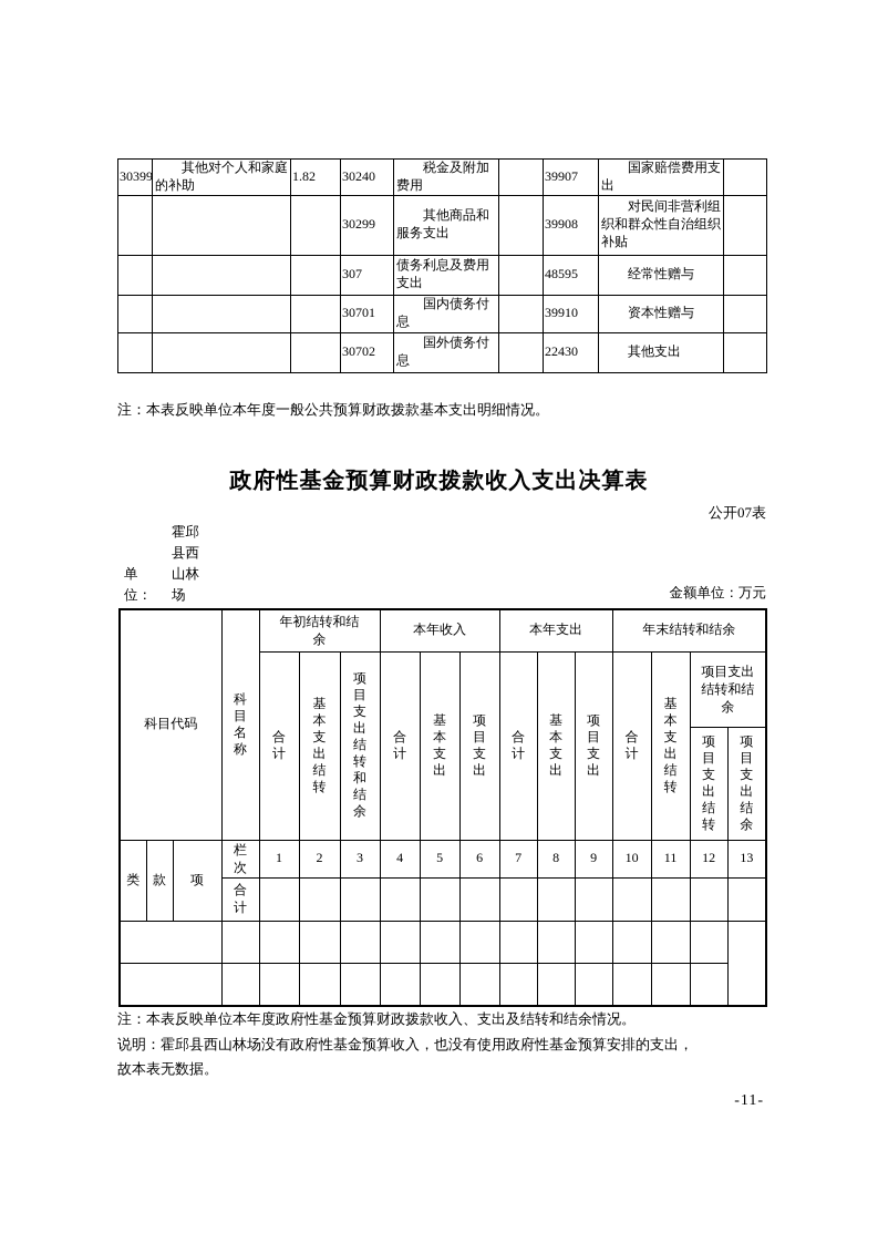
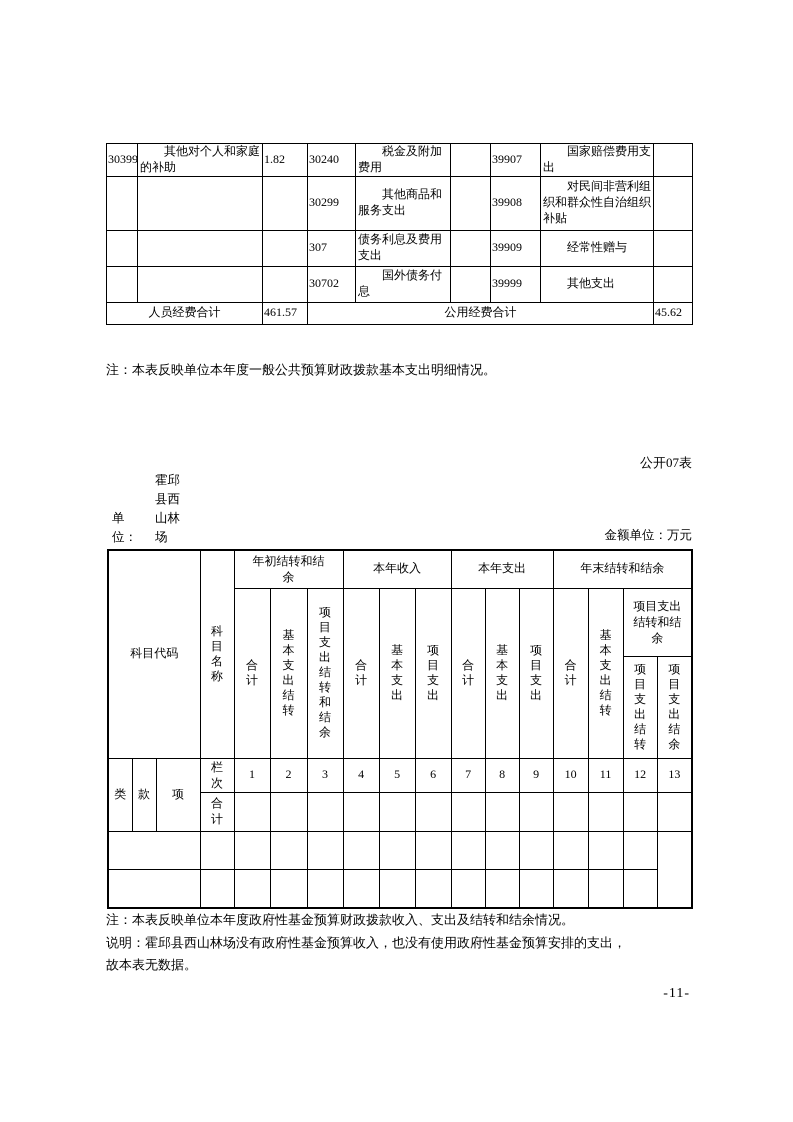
  30399	其他对个人和家庭的补助	1.82	30240	税金及附加费用		39907	国家赔偿费用支出
  			30299	其他商品和服务支出		39908	对民间非营利组织和群众性自治组织补贴
- 			307	债务利息及费用支出		48595	经常性赠与
+ 			307	债务利息及费用支出		39909	经常性赠与
- 			30701	国内债务付息		39910	资本性赠与
- 			30702	国外债务付息		22430	其他支出
+ 			30702	国外债务付息		39999	其他支出
+ 人员经费合计	461.57	公用经费合计	45.62
  注：本表反映单位本年度一般公共预算财政拨款基本支出明细情况。
- 政府性基金预算财政拨款收入支出决算表
  公开07表
  单位：
  霍邱县西山林场
  金额单位：万元
  科目代码	科目名称	年初结转和结余	本年收入	本年支出	年末结转和结余
  合计	基本支出结转	项目支出结转和结余	合计	基本支出	项目支出	合计	基本支出	项目支出	合计	基本支出结转	项目支出结转和结余
  项目支出结转	项目支出结余
  类	款	项	栏次	1	2	3	4	5	6	7	8	9	10	11	12	13
  合计
  注：本表反映单位本年度政府性基金预算财政拨款收入、支出及结转和结余情况。
  说明：霍邱县西山林场没有政府性基金预算收入，也没有使用政府性基金预算安排的支出，故本表无数据。
  -11-
